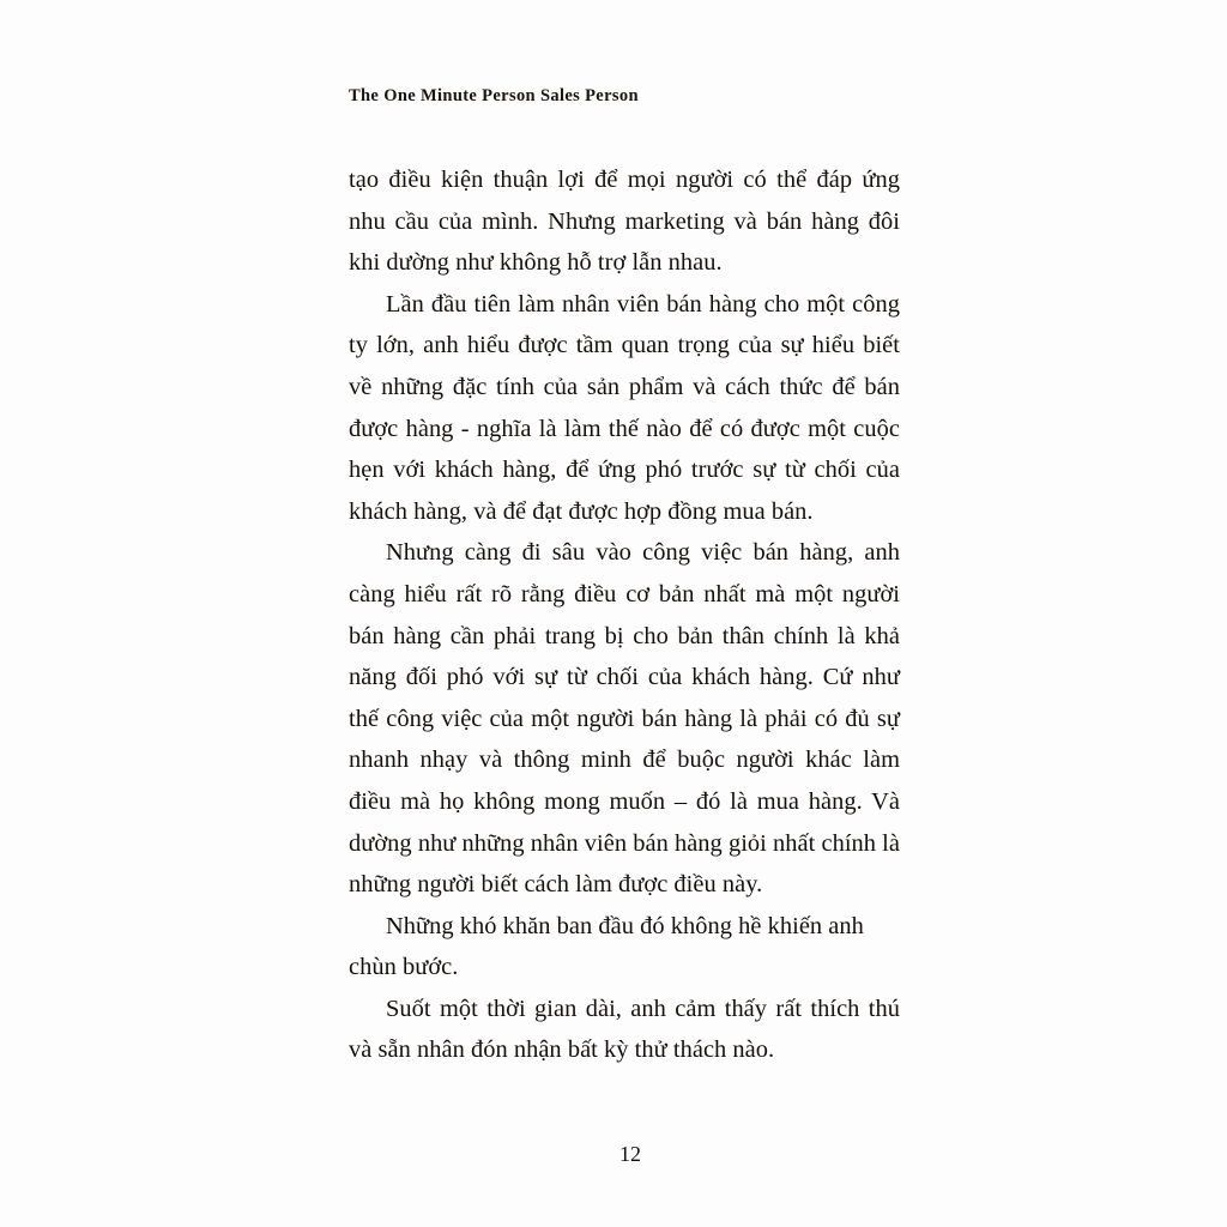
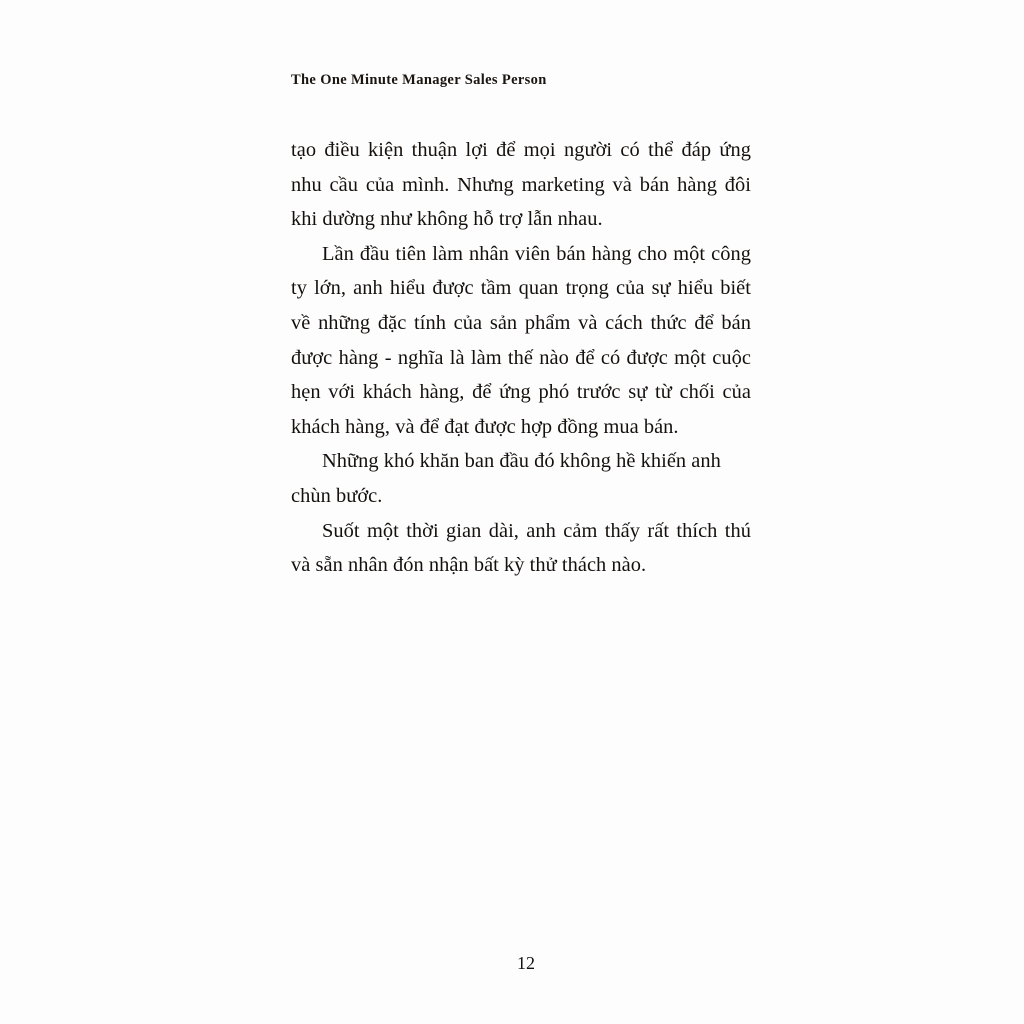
- The One Minute Person Sales Person
+ The One Minute Manager Sales Person
  tạo điều kiện thuận lợi để mọi người có thể đáp ứng nhu cầu của mình. Nhưng marketing và bán hàng đôi khi dường như không hỗ trợ lẫn nhau.
  Lần đầu tiên làm nhân viên bán hàng cho một công ty lớn, anh hiểu được tầm quan trọng của sự hiểu biết về những đặc tính của sản phẩm và cách thức để bán được hàng - nghĩa là làm thế nào để có được một cuộc hẹn với khách hàng, để ứng phó trước sự từ chối của khách hàng, và để đạt được hợp đồng mua bán.
- Nhưng càng đi sâu vào công việc bán hàng, anh càng hiểu rất rõ rằng điều cơ bản nhất mà một người bán hàng cần phải trang bị cho bản thân chính là khả năng đối phó với sự từ chối của khách hàng. Cứ như thế công việc của một người bán hàng là phải có đủ sự nhanh nhạy và thông minh để buộc người khác làm điều mà họ không mong muốn – đó là mua hàng. Và dường như những nhân viên bán hàng giỏi nhất chính là những người biết cách làm được điều này.
  Những khó khăn ban đầu đó không hề khiến anh chùn bước.
  Suốt một thời gian dài, anh cảm thấy rất thích thú và sẵn nhân đón nhận bất kỳ thử thách nào.
  12
